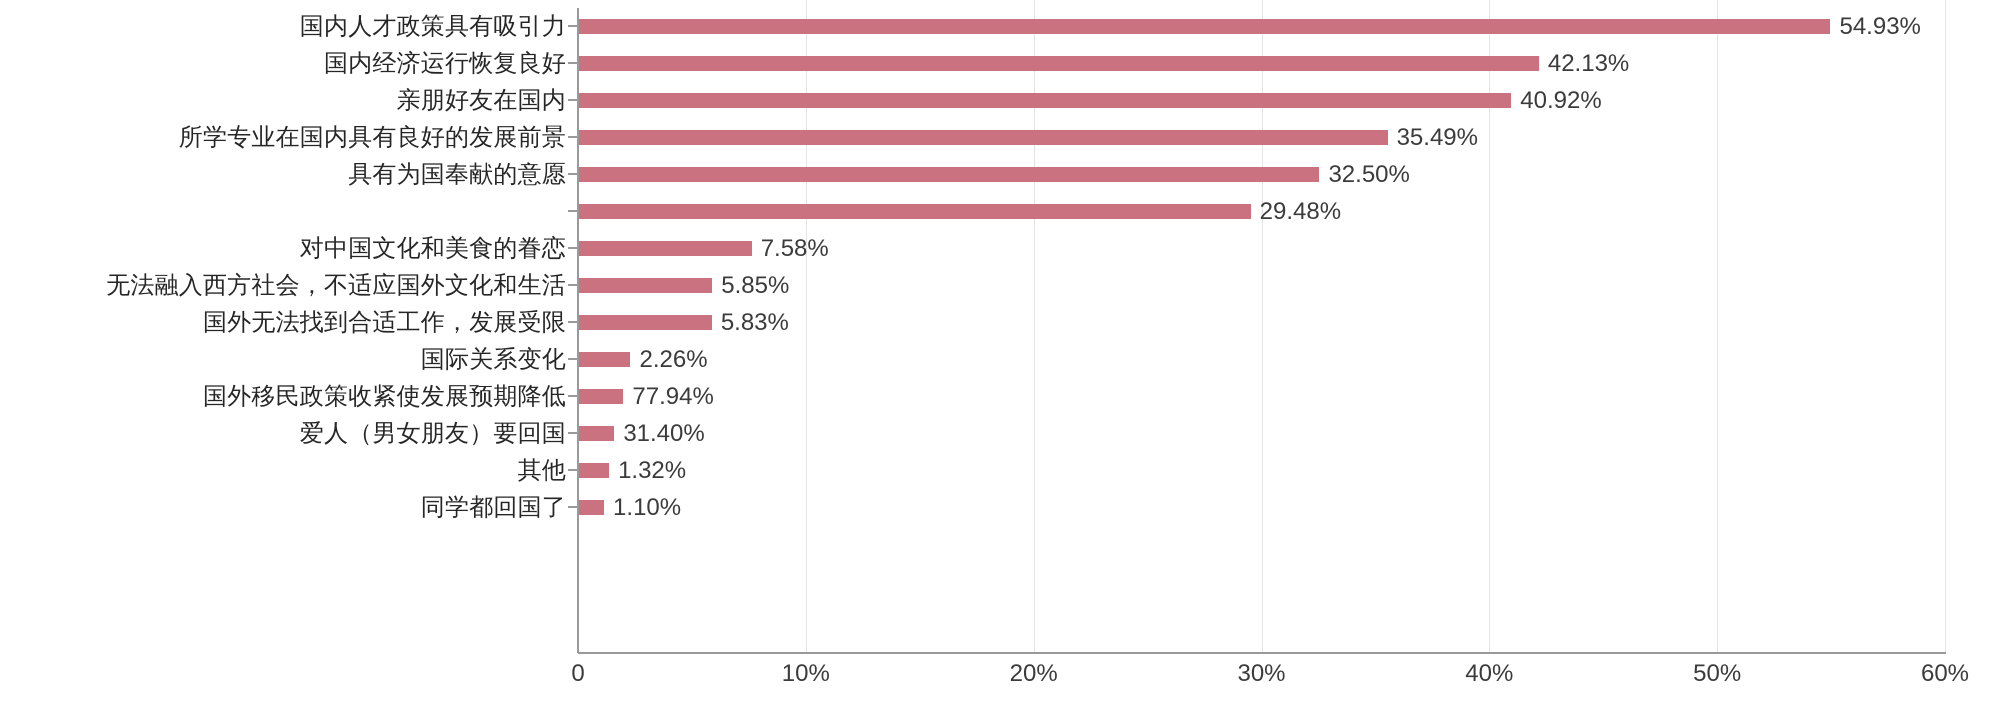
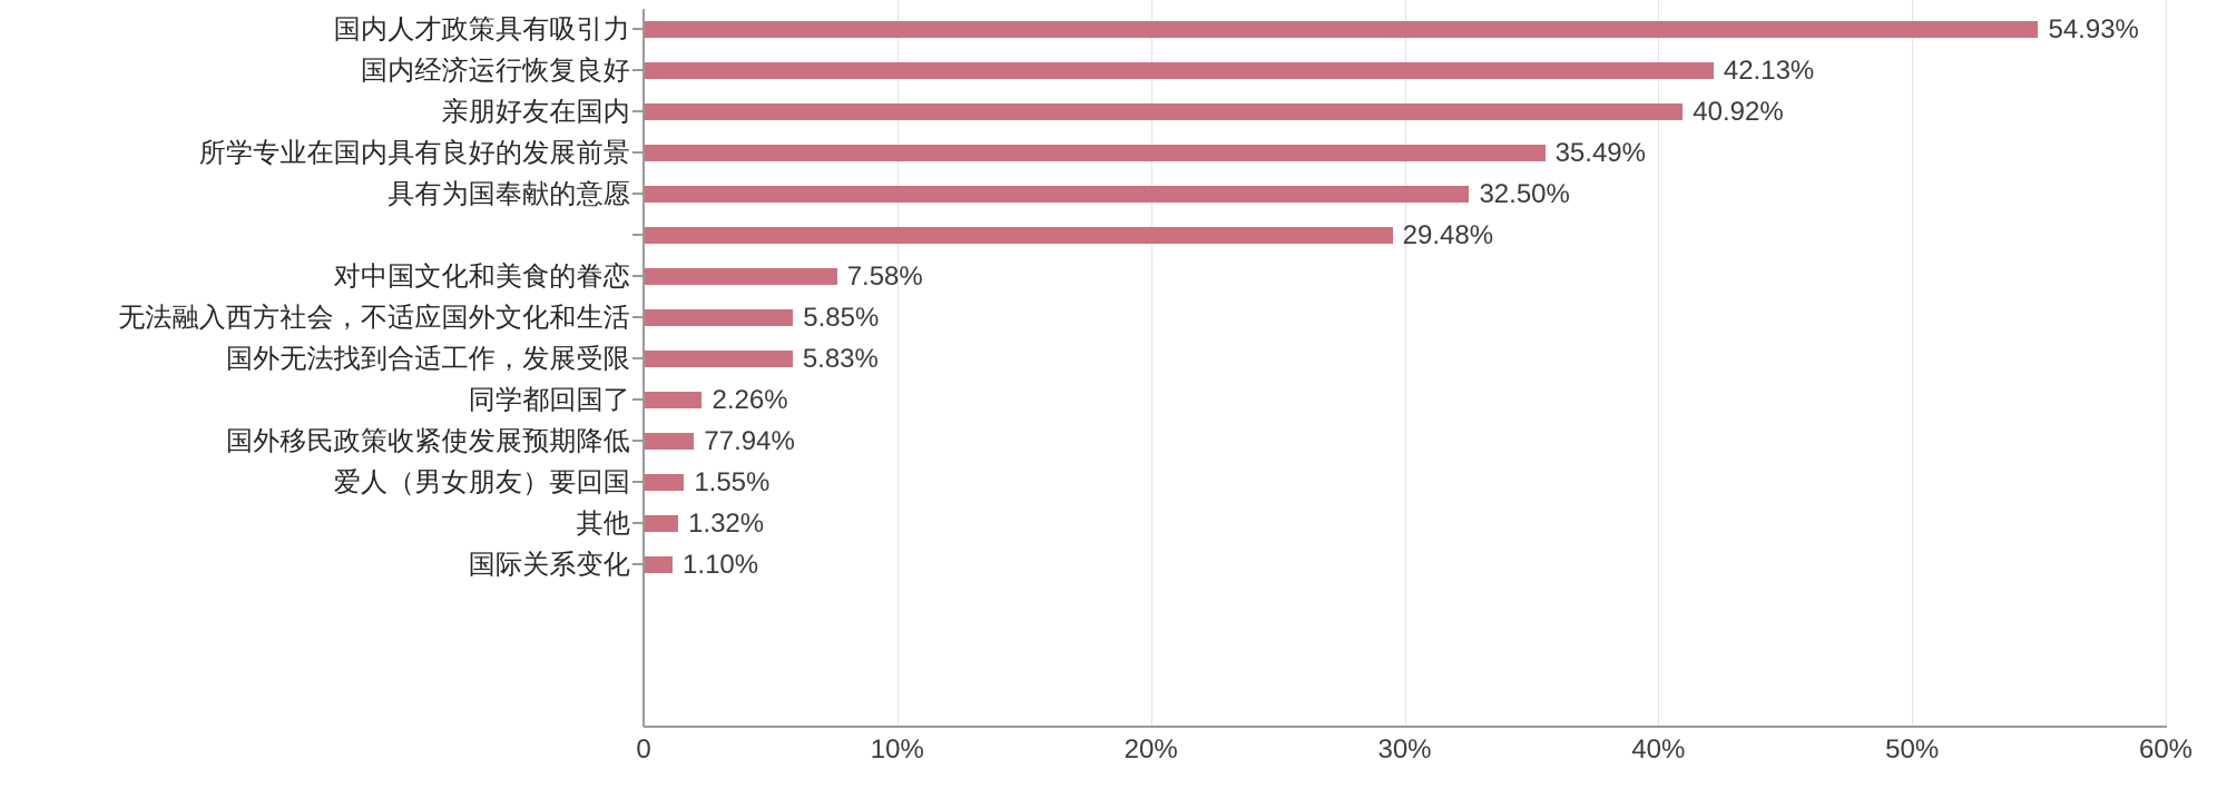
  国内人才政策具有吸引力
  54.93%
  国内经济运行恢复良好
  42.13%
  亲朋好友在国内
  40.92%
  所学专业在国内具有良好的发展前景
  35.49%
  具有为国奉献的意愿
  32.50%
  29.48%
  对中国文化和美食的眷恋
  7.58%
  无法融入西方社会，不适应国外文化和生活
  5.85%
  国外无法找到合适工作，发展受限
  5.83%
- 国际关系变化
+ 同学都回国了
  2.26%
  国外移民政策收紧使发展预期降低
  77.94%
  爱人（男女朋友）要回国
- 31.40%
+ 1.55%
  其他
  1.32%
- 同学都回国了
+ 国际关系变化
  1.10%
  0
  10%
  20%
  30%
  40%
  50%
  60%
